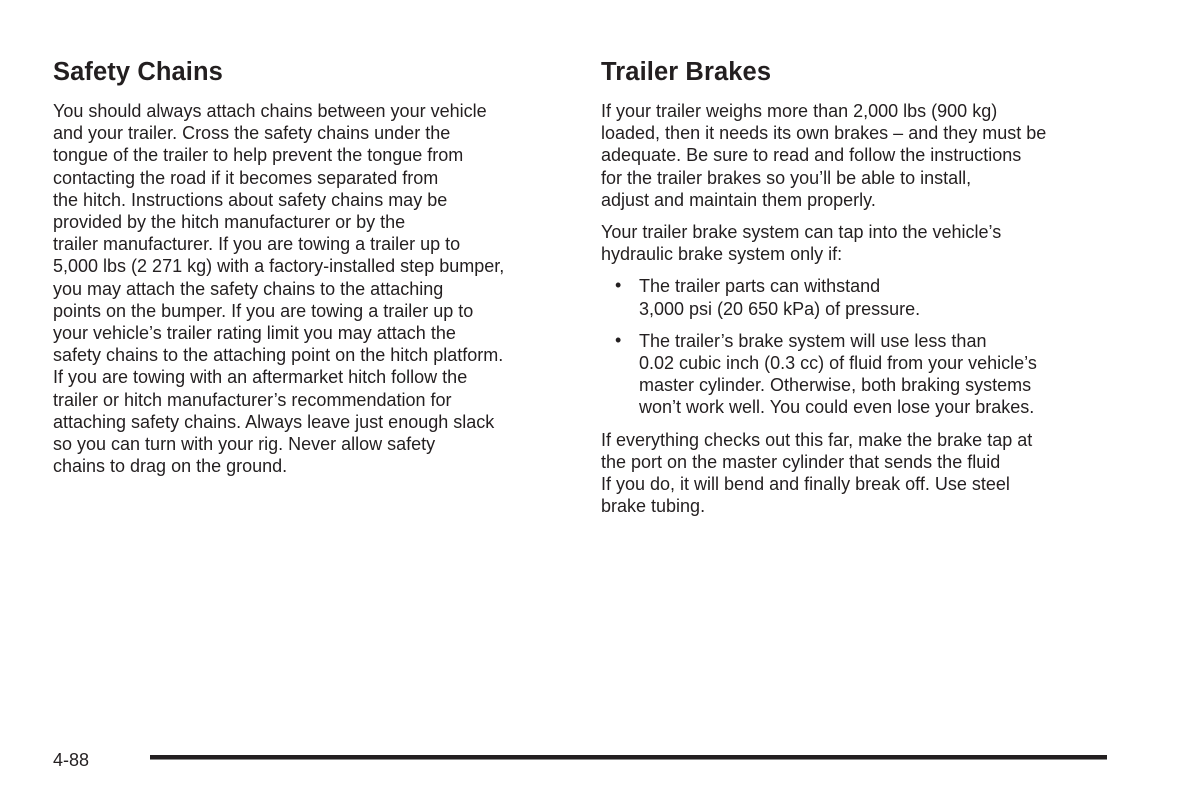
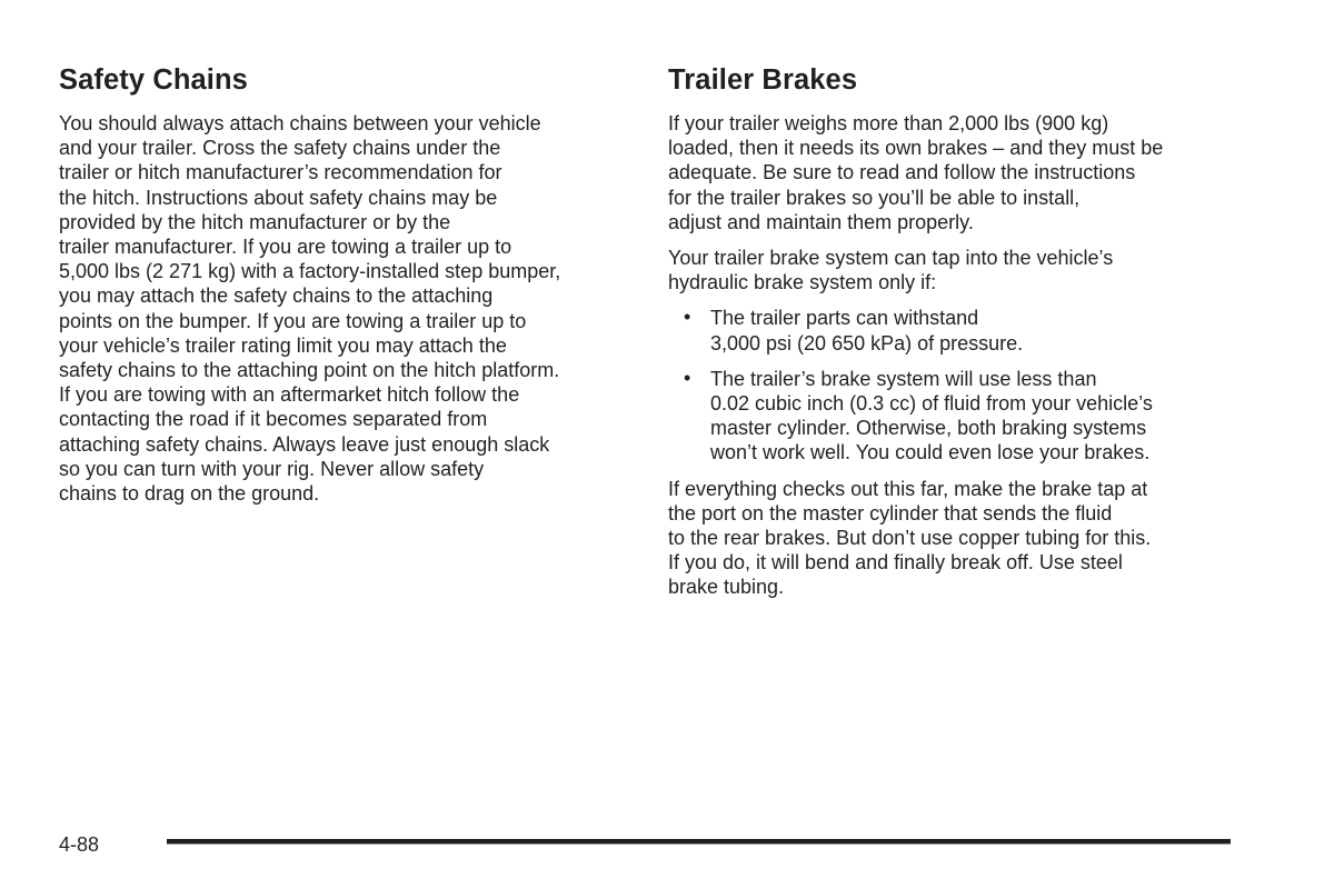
  Safety Chains
  You should always attach chains between your vehicle
  and your trailer. Cross the safety chains under the
- tongue of the trailer to help prevent the tongue from
- contacting the road if it becomes separated from
+ trailer or hitch manufacturer’s recommendation for
  the hitch. Instructions about safety chains may be
  provided by the hitch manufacturer or by the
  trailer manufacturer. If you are towing a trailer up to
  5,000 lbs (2 271 kg) with a factory-installed step bumper,
  you may attach the safety chains to the attaching
  points on the bumper. If you are towing a trailer up to
  your vehicle’s trailer rating limit you may attach the
  safety chains to the attaching point on the hitch platform.
  If you are towing with an aftermarket hitch follow the
- trailer or hitch manufacturer’s recommendation for
+ contacting the road if it becomes separated from
  attaching safety chains. Always leave just enough slack
  so you can turn with your rig. Never allow safety
  chains to drag on the ground.
  Trailer Brakes
  If your trailer weighs more than 2,000 lbs (900 kg)
  loaded, then it needs its own brakes – and they must be
  adequate. Be sure to read and follow the instructions
  for the trailer brakes so you’ll be able to install,
  adjust and maintain them properly.
  Your trailer brake system can tap into the vehicle’s
  hydraulic brake system only if:
  •
  The trailer parts can withstand
  3,000 psi (20 650 kPa) of pressure.
  •
  The trailer’s brake system will use less than
  0.02 cubic inch (0.3 cc) of fluid from your vehicle’s
  master cylinder. Otherwise, both braking systems
  won’t work well. You could even lose your brakes.
  If everything checks out this far, make the brake tap at
  the port on the master cylinder that sends the fluid
+ to the rear brakes. But don’t use copper tubing for this.
  If you do, it will bend and finally break off. Use steel
  brake tubing.
  4-88
